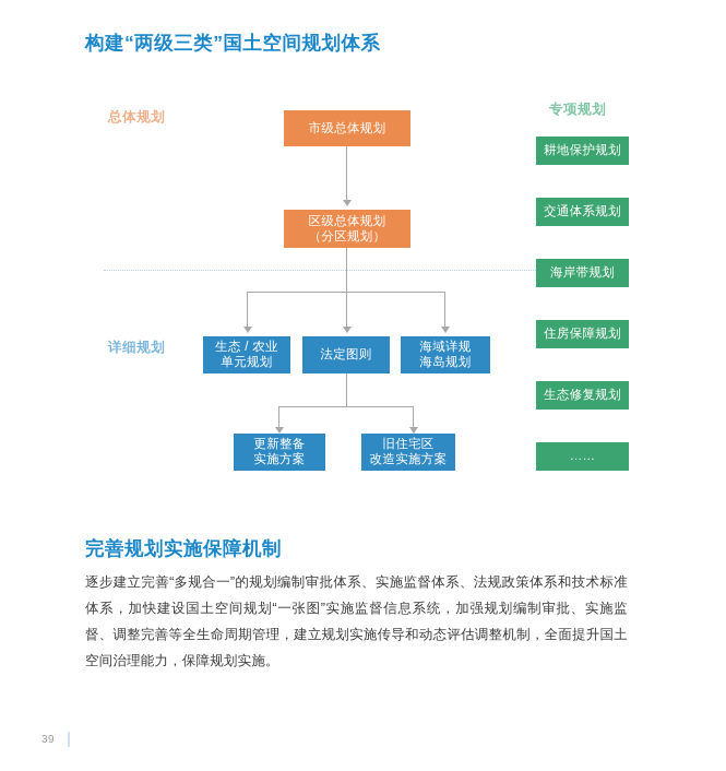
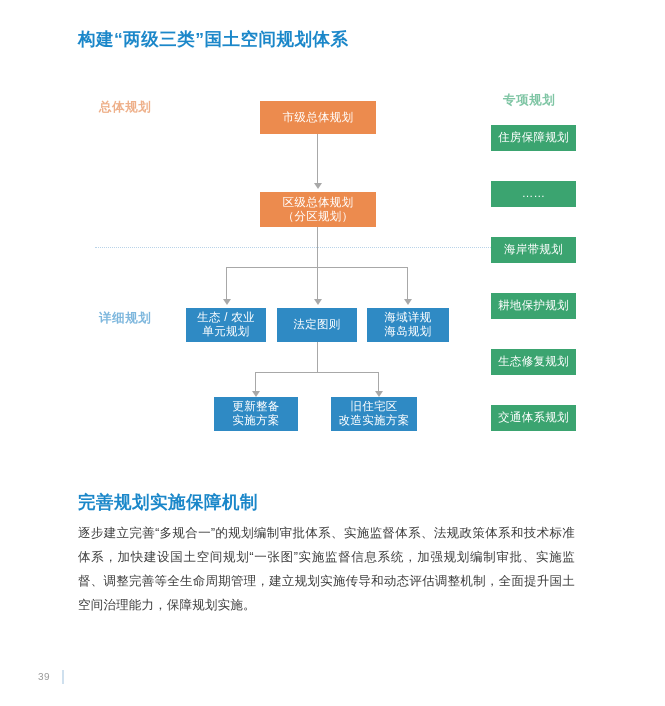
  构建“两级三类”国土空间规划体系
  总体规划
  详细规划
  专项规划
  市级总体规划
  区级总体规划
  （分区规划）
  生态 / 农业
  单元规划
  法定图则
  海域详规
  海岛规划
  更新整备
  实施方案
  旧住宅区
  改造实施方案
- 耕地保护规划
+ 住房保障规划
- 交通体系规划
+ ……
  海岸带规划
- 住房保障规划
+ 耕地保护规划
  生态修复规划
- ……
+ 交通体系规划
  完善规划实施保障机制
  逐步建立完善“多规合一”的规划编制审批体系、实施监督体系、法规政策体系和技术标准体系，加快建设国土空间规划“一张图”实施监督信息系统，加强规划编制审批、实施监督、调整完善等全生命周期管理，建立规划实施传导和动态评估调整机制，全面提升国土空间治理能力，保障规划实施。
  39
